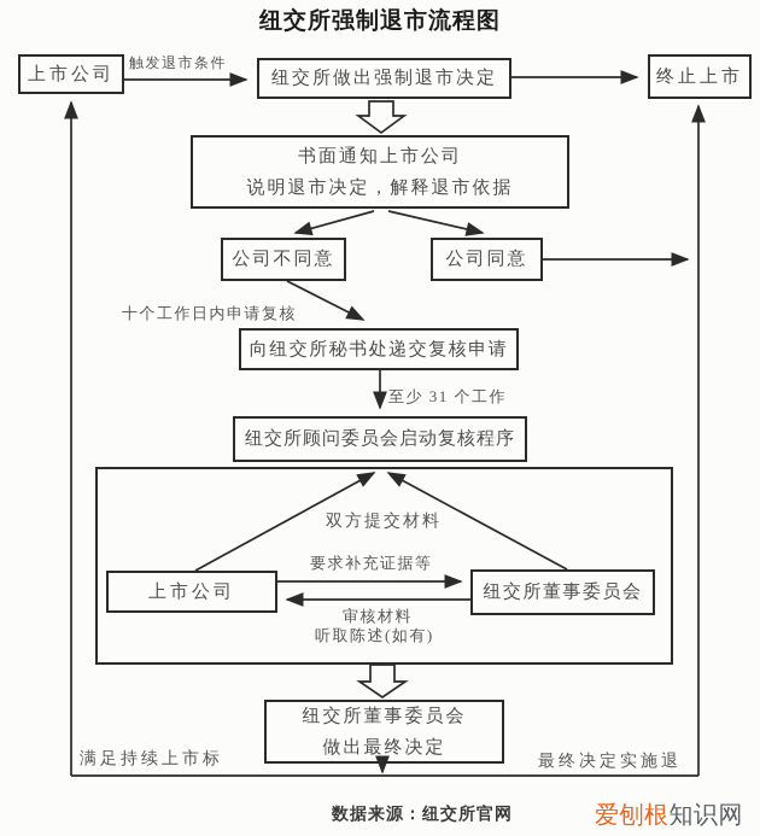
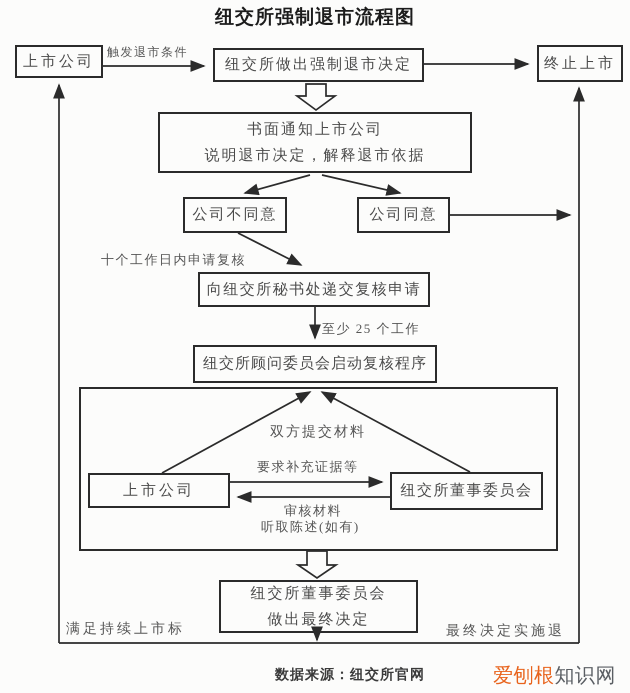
  纽交所强制退市流程图
  上市公司
  触发退市条件
  纽交所做出强制退市决定
  终止上市
  书面通知上市公司
  说明退市决定，解释退市依据
  公司不同意
  公司同意
  十个工作日内申请复核
  向纽交所秘书处递交复核申请
- 至少 31 个工作
+ 至少 25 个工作
  纽交所顾问委员会启动复核程序
  双方提交材料
  上市公司
  纽交所董事委员会
  要求补充证据等
  审核材料
  听取陈述(如有)
  纽交所董事委员会
  做出最终决定
  满足持续上市标
  最终决定实施退
  数据来源：纽交所官网
  爱刨根知识网
